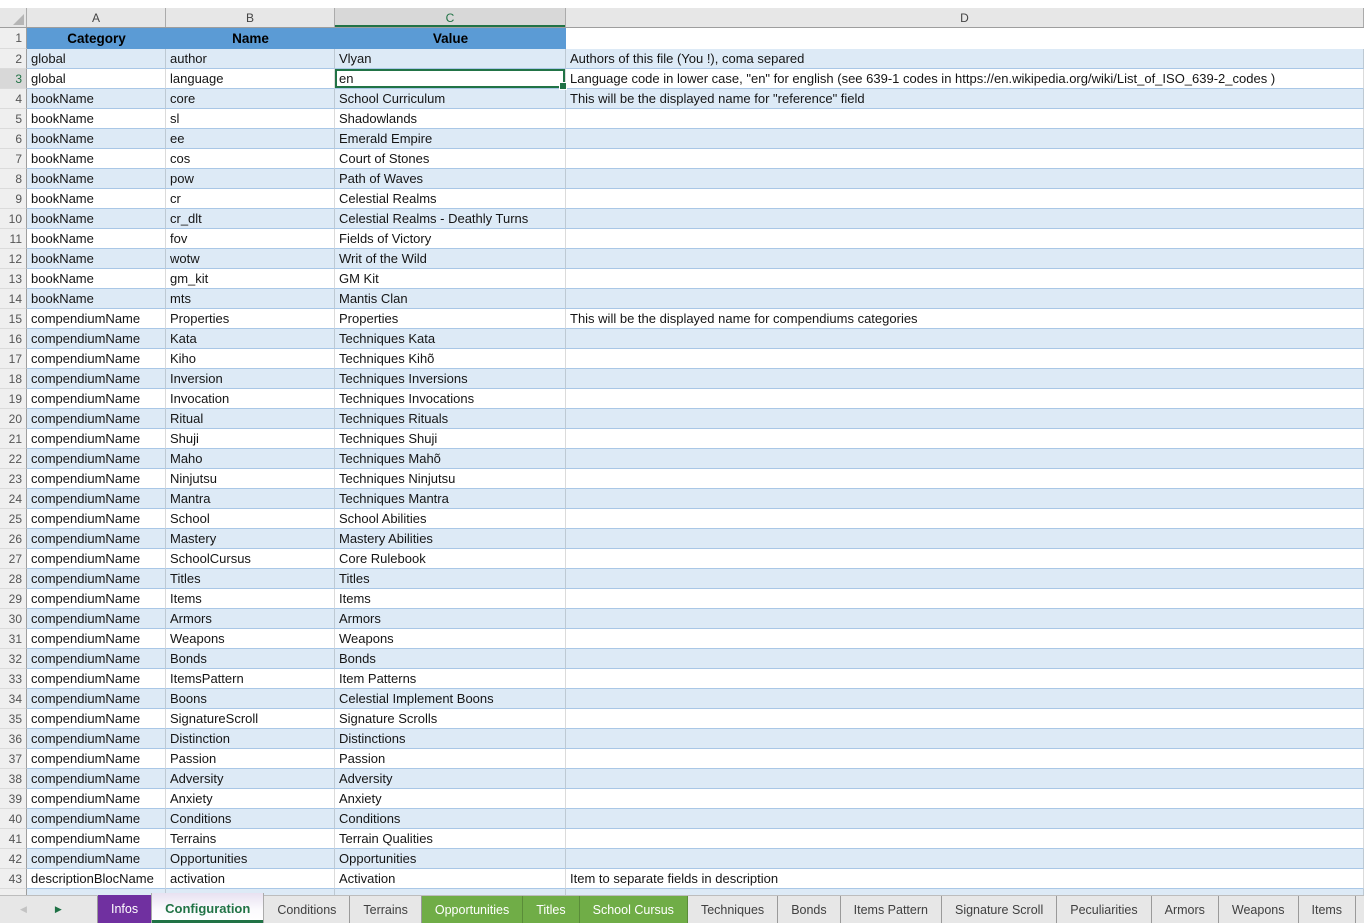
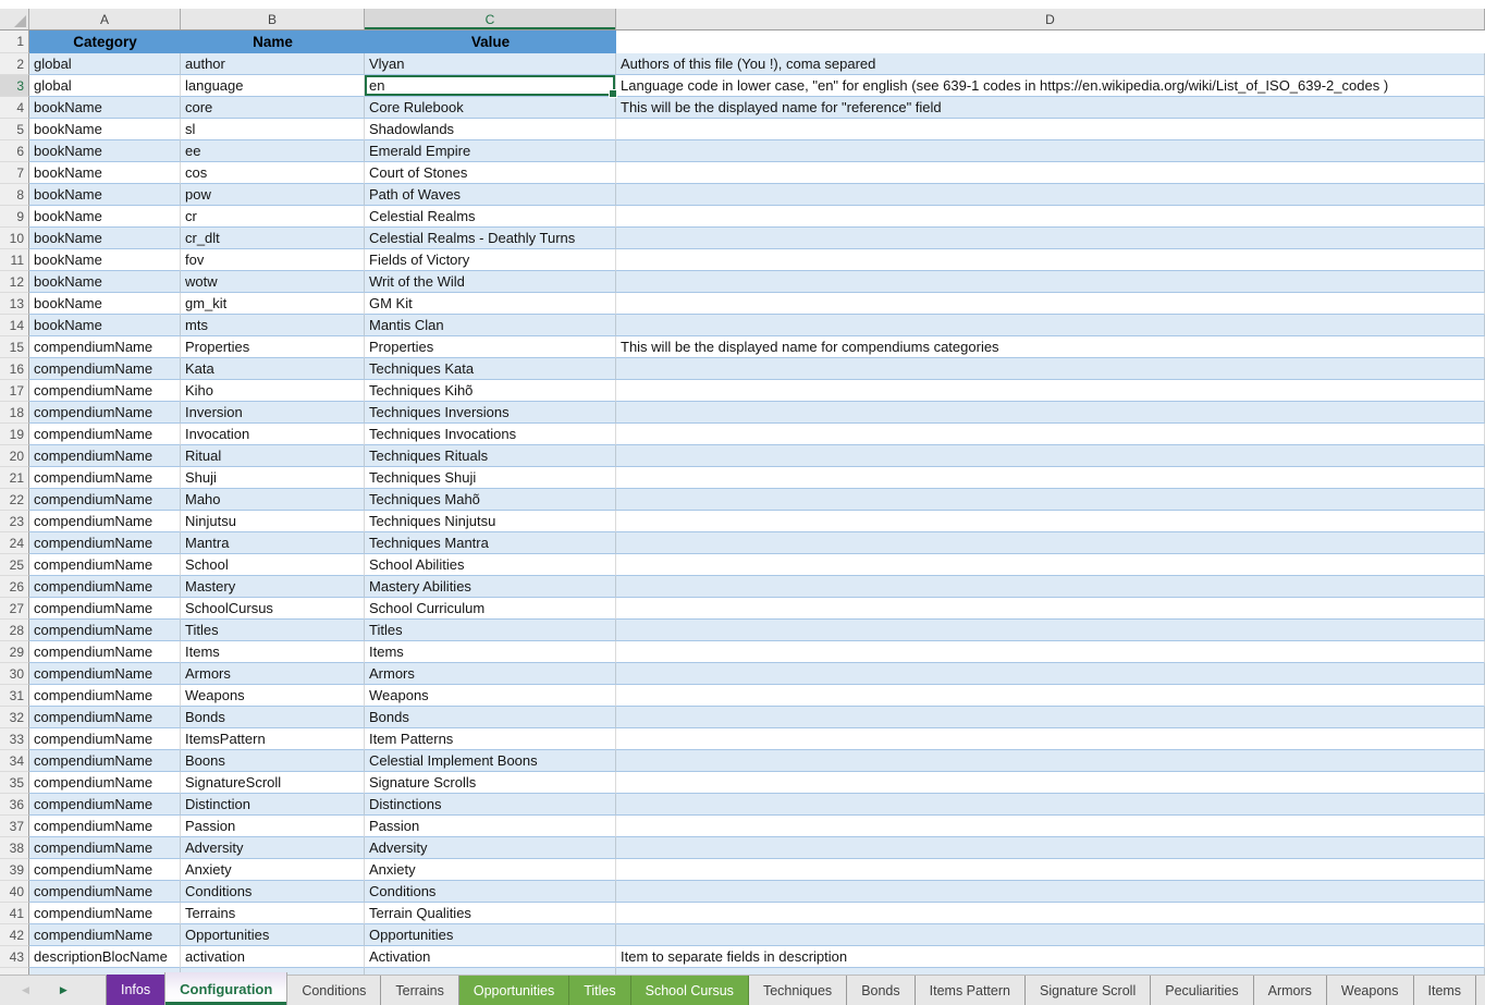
  A
  B
  C
  D
  1
  Category
  Name
  Value
  2
  global
  author
  Vlyan
  Authors of this file (You !), coma separed
  3
  global
  language
  en
  Language code in lower case, "en" for english (see 639-1 codes in https://en.wikipedia.org/wiki/List_of_ISO_639-2_codes )
  4
  bookName
  core
- School Curriculum
+ Core Rulebook
  This will be the displayed name for "reference" field
  5
  bookName
  sl
  Shadowlands
  6
  bookName
  ee
  Emerald Empire
  7
  bookName
  cos
  Court of Stones
  8
  bookName
  pow
  Path of Waves
  9
  bookName
  cr
  Celestial Realms
  10
  bookName
  cr_dlt
  Celestial Realms - Deathly Turns
  11
  bookName
  fov
  Fields of Victory
  12
  bookName
  wotw
  Writ of the Wild
  13
  bookName
  gm_kit
  GM Kit
  14
  bookName
  mts
  Mantis Clan
  15
  compendiumName
  Properties
  Properties
  This will be the displayed name for compendiums categories
  16
  compendiumName
  Kata
  Techniques Kata
  17
  compendiumName
  Kiho
  Techniques Kihõ
  18
  compendiumName
  Inversion
  Techniques Inversions
  19
  compendiumName
  Invocation
  Techniques Invocations
  20
  compendiumName
  Ritual
  Techniques Rituals
  21
  compendiumName
  Shuji
  Techniques Shuji
  22
  compendiumName
  Maho
  Techniques Mahõ
  23
  compendiumName
  Ninjutsu
  Techniques Ninjutsu
  24
  compendiumName
  Mantra
  Techniques Mantra
  25
  compendiumName
  School
  School Abilities
  26
  compendiumName
  Mastery
  Mastery Abilities
  27
  compendiumName
  SchoolCursus
- Core Rulebook
+ School Curriculum
  28
  compendiumName
  Titles
  Titles
  29
  compendiumName
  Items
  Items
  30
  compendiumName
  Armors
  Armors
  31
  compendiumName
  Weapons
  Weapons
  32
  compendiumName
  Bonds
  Bonds
  33
  compendiumName
  ItemsPattern
  Item Patterns
  34
  compendiumName
  Boons
  Celestial Implement Boons
  35
  compendiumName
  SignatureScroll
  Signature Scrolls
  36
  compendiumName
  Distinction
  Distinctions
  37
  compendiumName
  Passion
  Passion
  38
  compendiumName
  Adversity
  Adversity
  39
  compendiumName
  Anxiety
  Anxiety
  40
  compendiumName
  Conditions
  Conditions
  41
  compendiumName
  Terrains
  Terrain Qualities
  42
  compendiumName
  Opportunities
  Opportunities
  43
  descriptionBlocName
  activation
  Activation
  Item to separate fields in description
  ◀
  ▶
  Infos
  Configuration
  Conditions
  Terrains
  Opportunities
  Titles
  School Cursus
  Techniques
  Bonds
  Items Pattern
  Signature Scroll
  Peculiarities
  Armors
  Weapons
  Items
